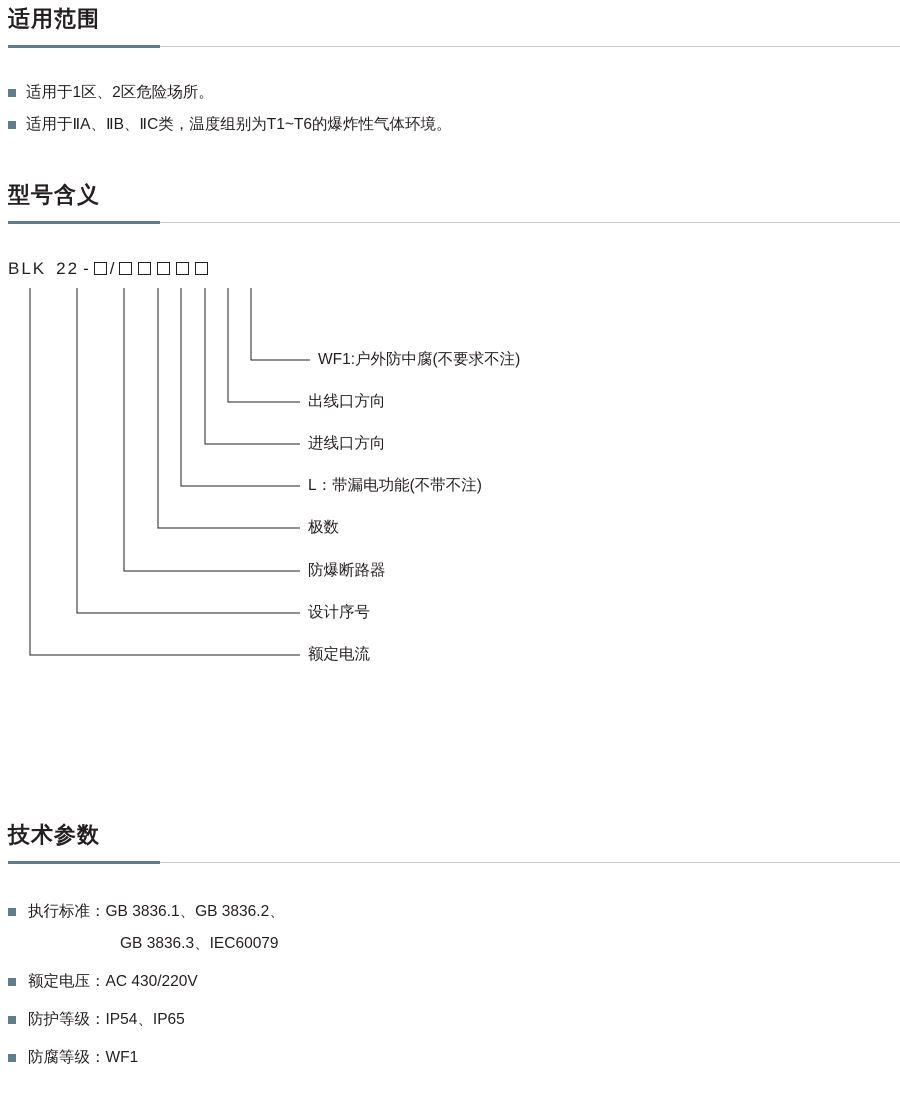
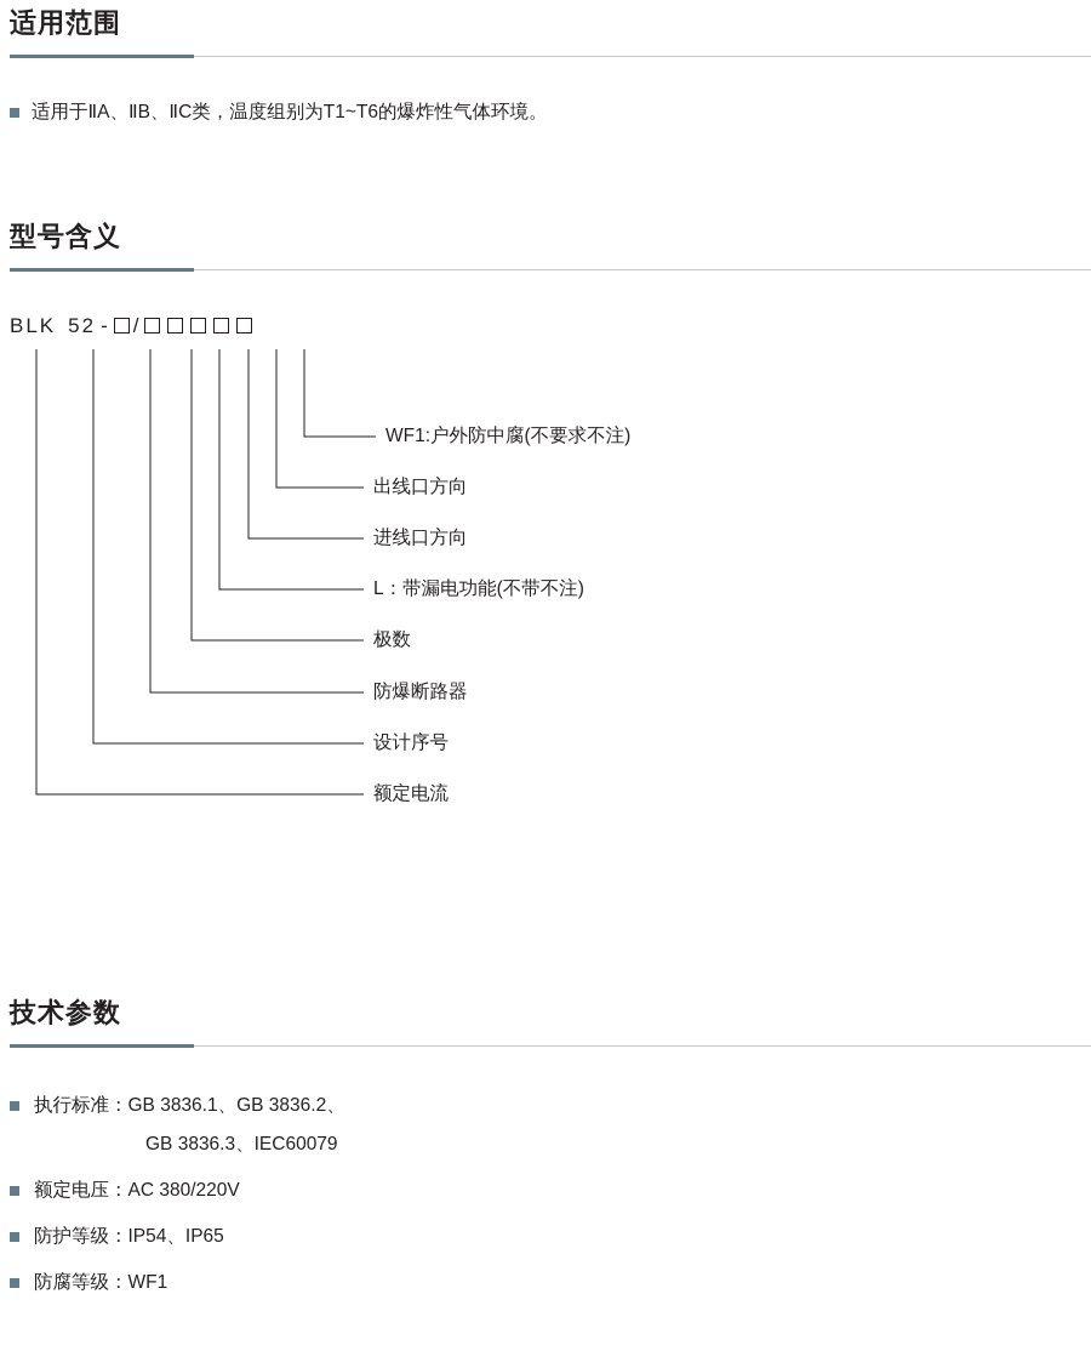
  适用范围
- 适用于1区、2区危险场所。
  适用于ⅡA、ⅡB、ⅡC类，温度组别为T1~T6的爆炸性气体环境。
  型号含义
- BLK 22 - /
+ BLK 52 - /
  WF1:户外防中腐(不要求不注)
  出线口方向
  进线口方向
  L：带漏电功能(不带不注)
  极数
  防爆断路器
  设计序号
  额定电流
  技术参数
  执行标准：GB 3836.1、GB 3836.2、
  GB 3836.3、IEC60079
- 额定电压：AC 430/220V
+ 额定电压：AC 380/220V
  防护等级：IP54、IP65
  防腐等级：WF1
